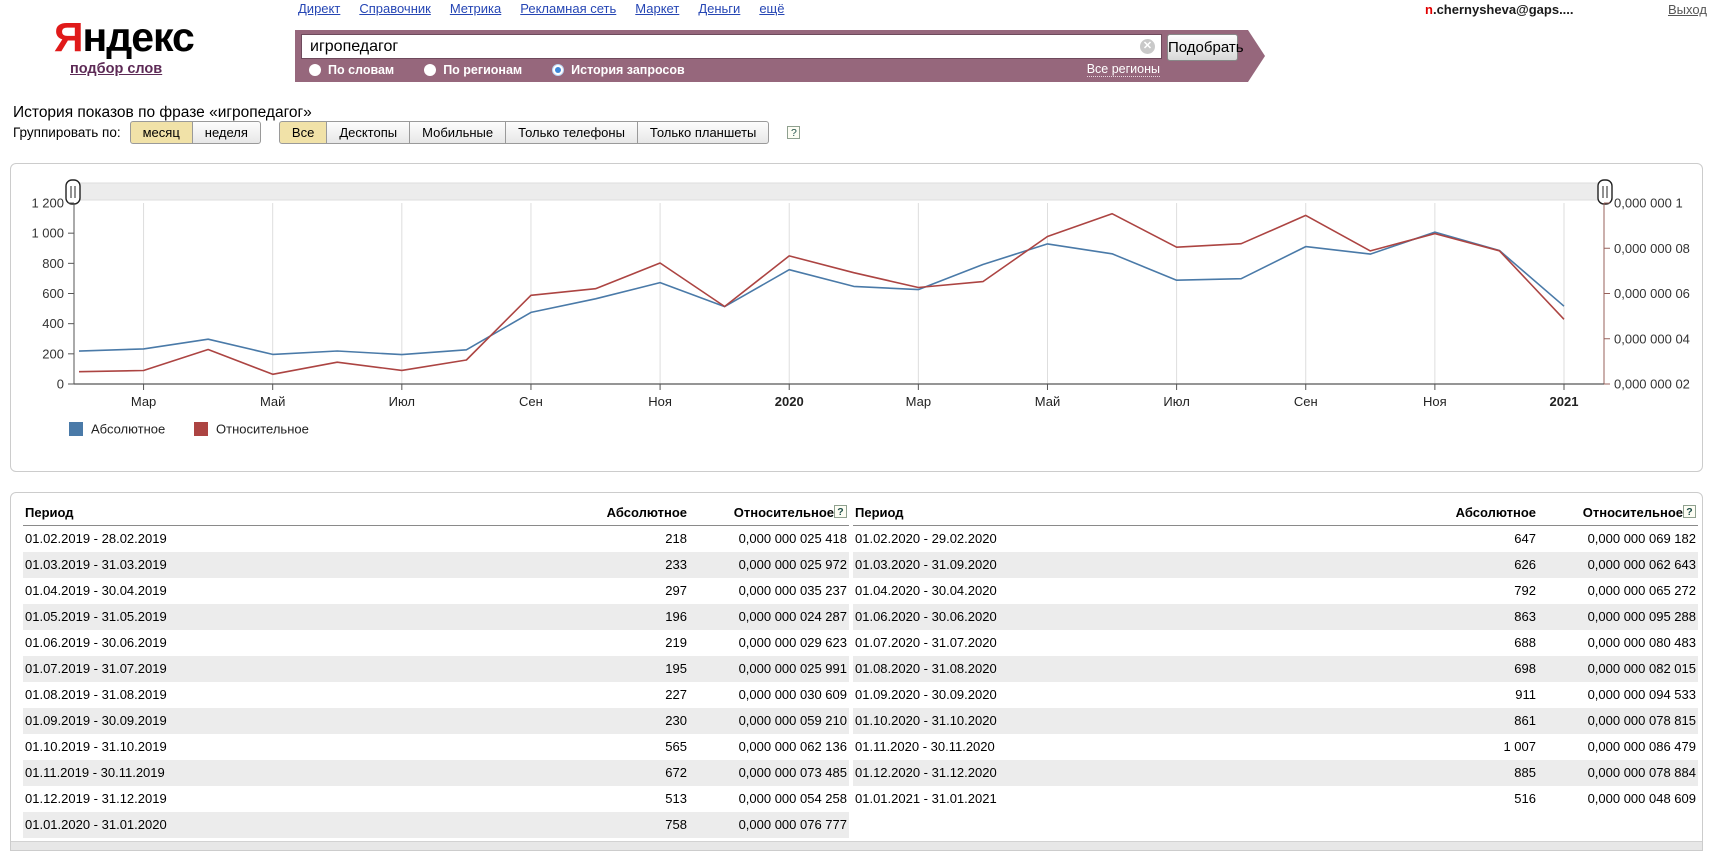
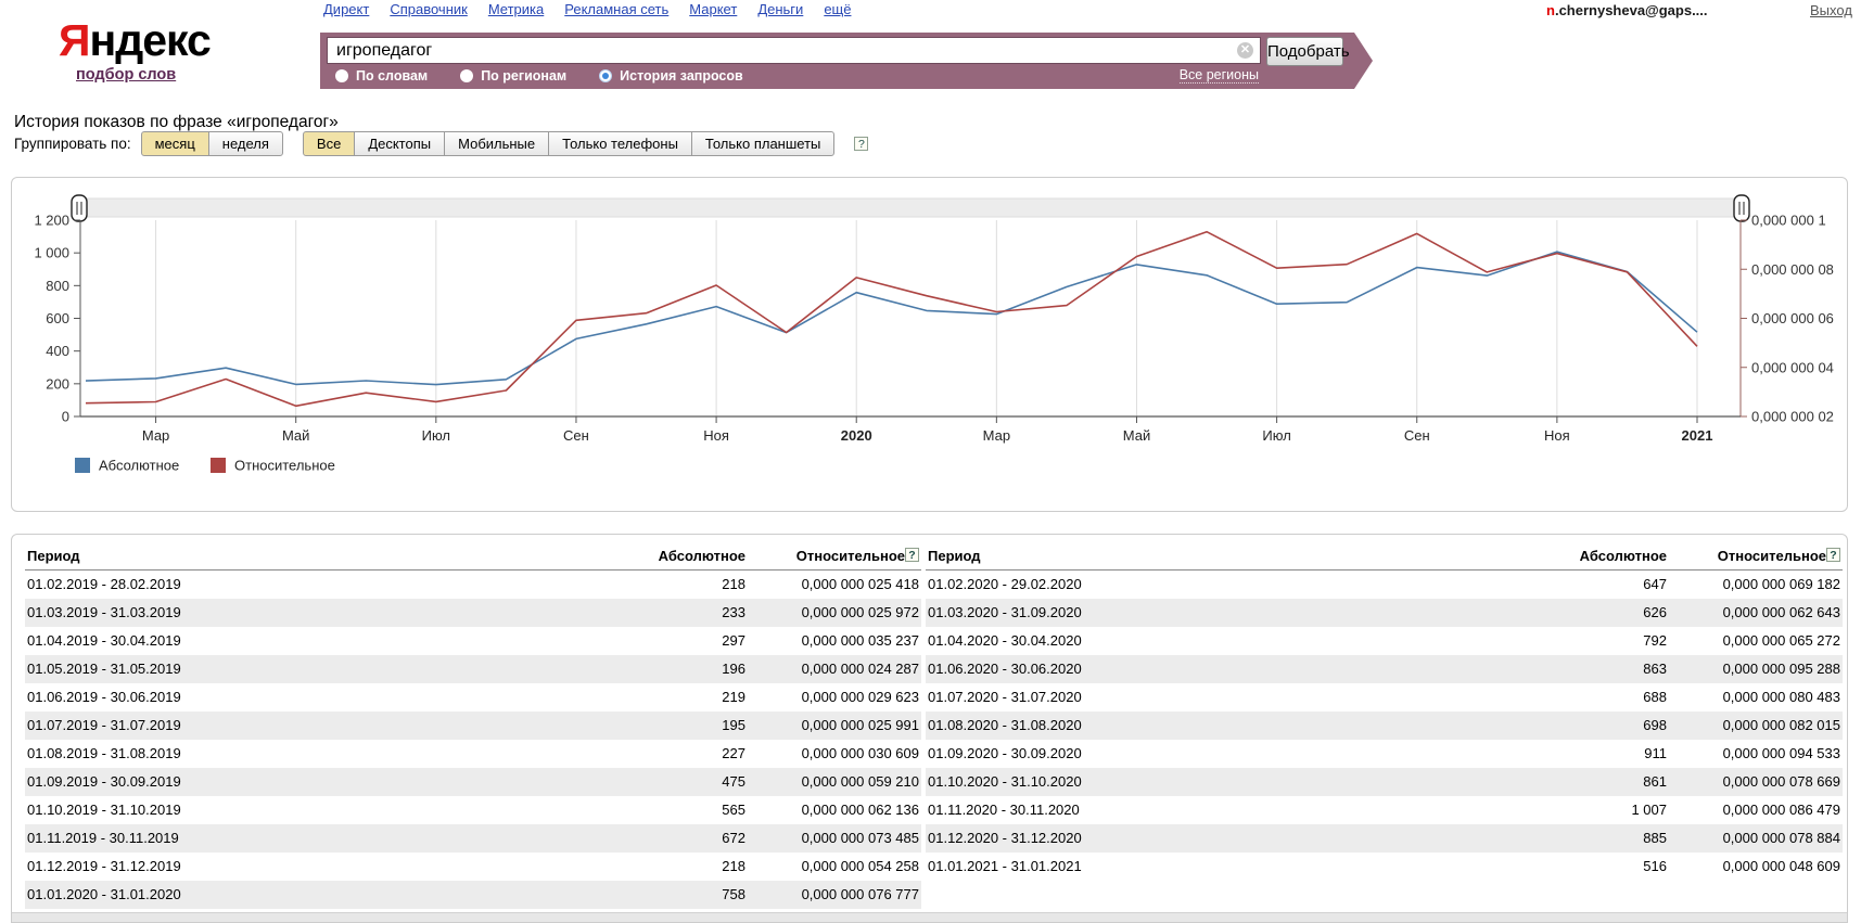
  Яндекс
  подбор слов
  Директ
  Справочник
  Метрика
  Рекламная сеть
  Маркет
  Деньги
  ещё
  n.chernysheva@gaps....
  Выход
  игропедагог
  ✕
  Подобрать
  По словам
  По регионам
  История запросов
  Все регионы
  История показов по фразе «игропедагог»
  Группировать по:
  месяц
  неделя
  Все
  Десктопы
  Мобильные
  Только телефоны
  Только планшеты
  ?
  0
  200
  400
  600
  800
  1 000
  1 200
  0,000 000 02
  0,000 000 04
  0,000 000 06
  0,000 000 08
  0,000 000 1
  Мар
  Май
  Июл
  Сен
  Ноя
  2020
  Мар
  Май
  Июл
  Сен
  Ноя
  2021
  Абсолютное
  Относительное
  Период	Абсолютное	Относительное ?
  01.02.2019 - 28.02.2019	218	0,000 000 025 418
  01.03.2019 - 31.03.2019	233	0,000 000 025 972
  01.04.2019 - 30.04.2019	297	0,000 000 035 237
  01.05.2019 - 31.05.2019	196	0,000 000 024 287
  01.06.2019 - 30.06.2019	219	0,000 000 029 623
  01.07.2019 - 31.07.2019	195	0,000 000 025 991
  01.08.2019 - 31.08.2019	227	0,000 000 030 609
- 01.09.2019 - 30.09.2019	230	0,000 000 059 210
+ 01.09.2019 - 30.09.2019	475	0,000 000 059 210
  01.10.2019 - 31.10.2019	565	0,000 000 062 136
  01.11.2019 - 30.11.2019	672	0,000 000 073 485
- 01.12.2019 - 31.12.2019	513	0,000 000 054 258
+ 01.12.2019 - 31.12.2019	218	0,000 000 054 258
  01.01.2020 - 31.01.2020	758	0,000 000 076 777
  Период	Абсолютное	Относительное ?
  01.02.2020 - 29.02.2020	647	0,000 000 069 182
  01.03.2020 - 31.09.2020	626	0,000 000 062 643
  01.04.2020 - 30.04.2020	792	0,000 000 065 272
  01.06.2020 - 30.06.2020	863	0,000 000 095 288
  01.07.2020 - 31.07.2020	688	0,000 000 080 483
  01.08.2020 - 31.08.2020	698	0,000 000 082 015
  01.09.2020 - 30.09.2020	911	0,000 000 094 533
- 01.10.2020 - 31.10.2020	861	0,000 000 078 815
+ 01.10.2020 - 31.10.2020	861	0,000 000 078 669
  01.11.2020 - 30.11.2020	1 007	0,000 000 086 479
  01.12.2020 - 31.12.2020	885	0,000 000 078 884
  01.01.2021 - 31.01.2021	516	0,000 000 048 609
